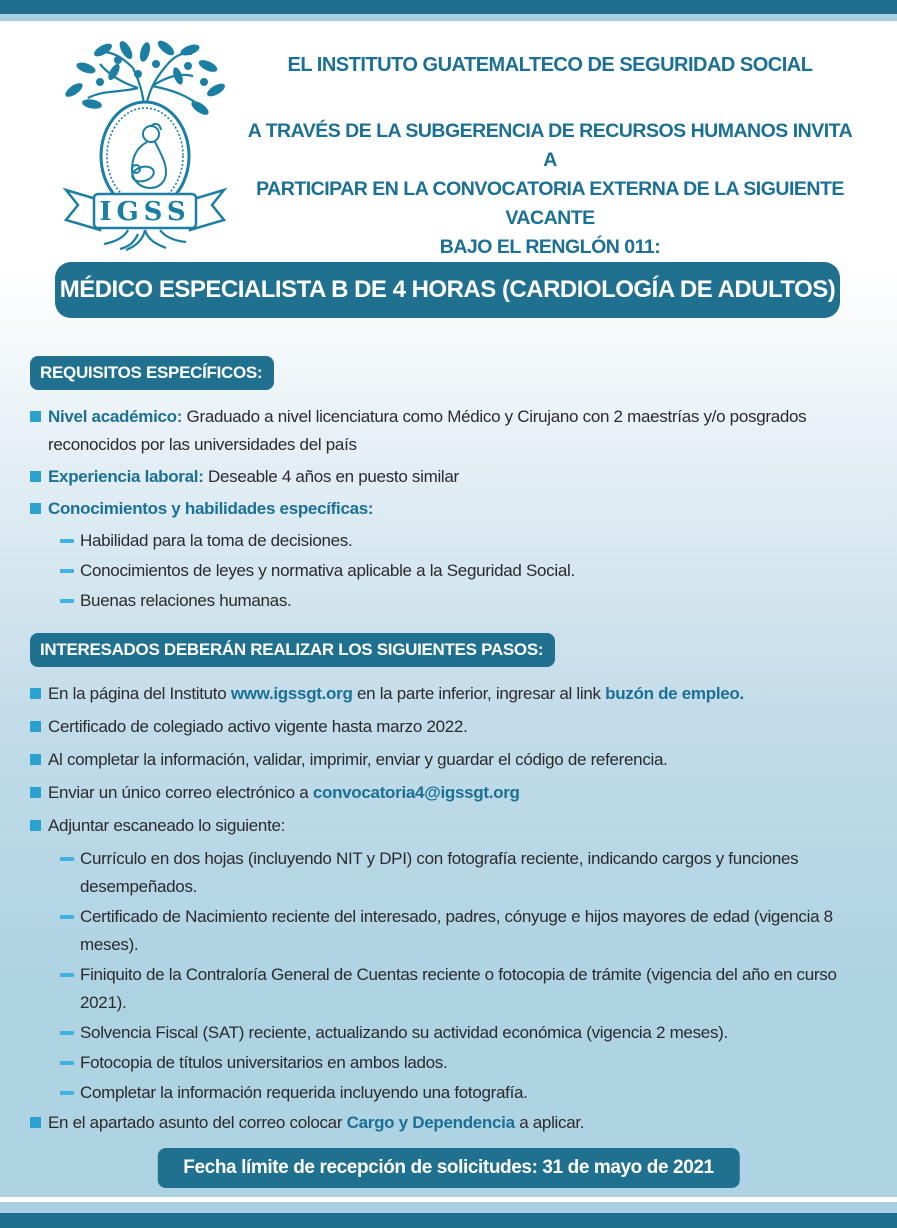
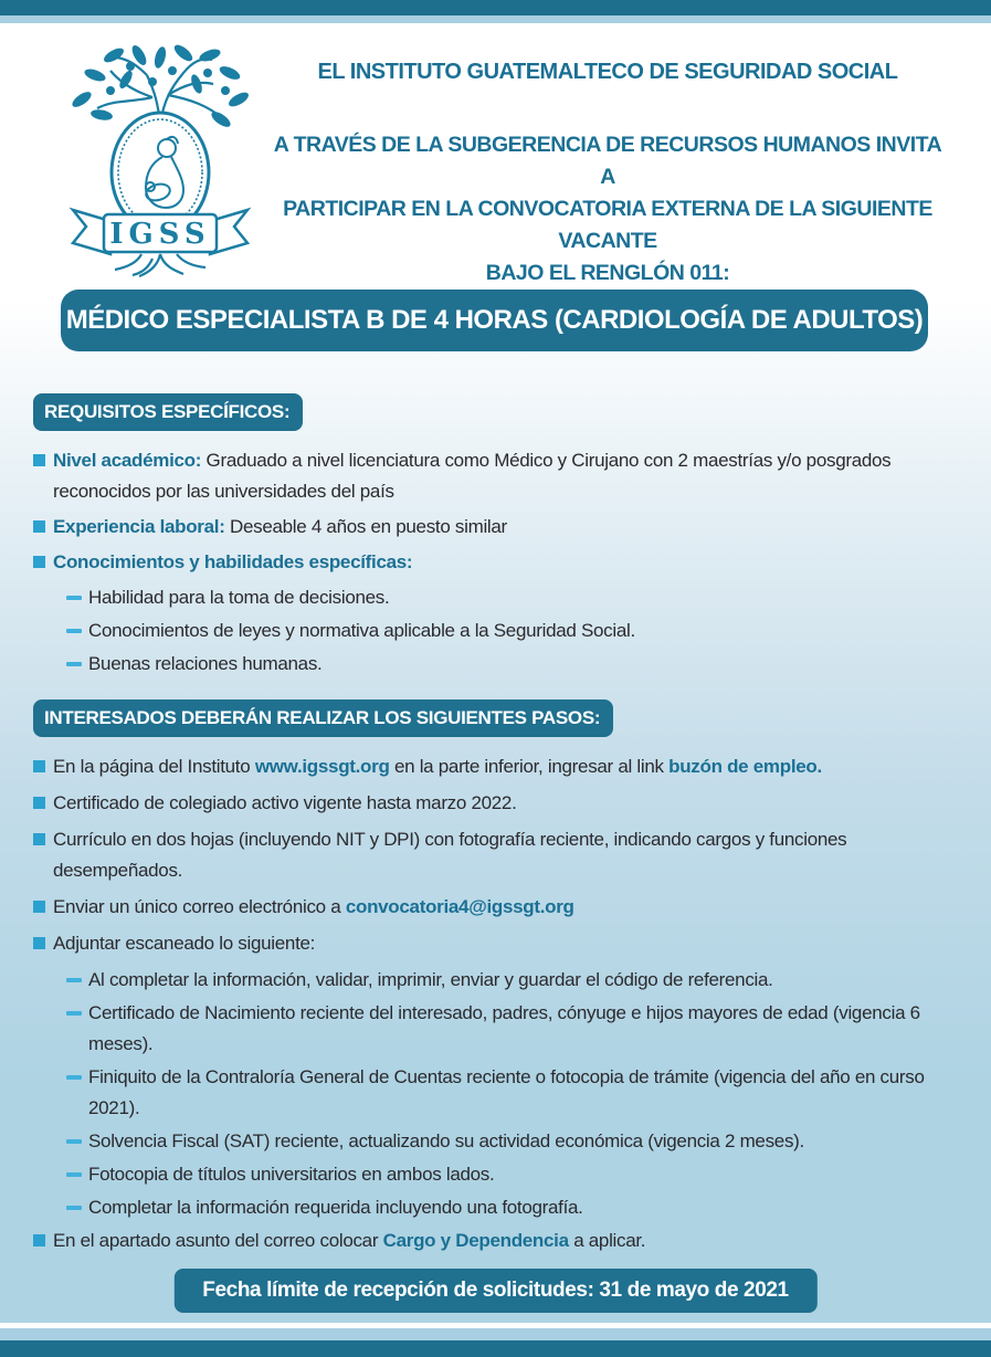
  IGSS
  EL INSTITUTO GUATEMALTECO DE SEGURIDAD SOCIAL
  A TRAVÉS DE LA SUBGERENCIA DE RECURSOS HUMANOS INVITA A
  PARTICIPAR EN LA CONVOCATORIA EXTERNA DE LA SIGUIENTE VACANTE
  BAJO EL RENGLÓN 011:
  MÉDICO ESPECIALISTA B DE 4 HORAS (CARDIOLOGÍA DE ADULTOS)
  REQUISITOS ESPECÍFICOS:
  Nivel académico: Graduado a nivel licenciatura como Médico y Cirujano con 2 maestrías y/o posgrados reconocidos por las universidades del país
  Experiencia laboral: Deseable 4 años en puesto similar
  Conocimientos y habilidades específicas:
  Habilidad para la toma de decisiones.
  Conocimientos de leyes y normativa aplicable a la Seguridad Social.
  Buenas relaciones humanas.
  INTERESADOS DEBERÁN REALIZAR LOS SIGUIENTES PASOS:
  En la página del Instituto www.igssgt.org en la parte inferior, ingresar al link buzón de empleo.
  Certificado de colegiado activo vigente hasta marzo 2022.
- Al completar la información, validar, imprimir, enviar y guardar el código de referencia.
+ Currículo en dos hojas (incluyendo NIT y DPI) con fotografía reciente, indicando cargos y funciones desempeñados.
  Enviar un único correo electrónico a convocatoria4@igssgt.org
  Adjuntar escaneado lo siguiente:
- Currículo en dos hojas (incluyendo NIT y DPI) con fotografía reciente, indicando cargos y funciones desempeñados.
+ Al completar la información, validar, imprimir, enviar y guardar el código de referencia.
- Certificado de Nacimiento reciente del interesado, padres, cónyuge e hijos mayores de edad (vigencia 8 meses).
+ Certificado de Nacimiento reciente del interesado, padres, cónyuge e hijos mayores de edad (vigencia 6 meses).
  Finiquito de la Contraloría General de Cuentas reciente o fotocopia de trámite (vigencia del año en curso 2021).
  Solvencia Fiscal (SAT) reciente, actualizando su actividad económica (vigencia 2 meses).
  Fotocopia de títulos universitarios en ambos lados.
  Completar la información requerida incluyendo una fotografía.
  En el apartado asunto del correo colocar Cargo y Dependencia a aplicar.
  Fecha límite de recepción de solicitudes: 31 de mayo de 2021
